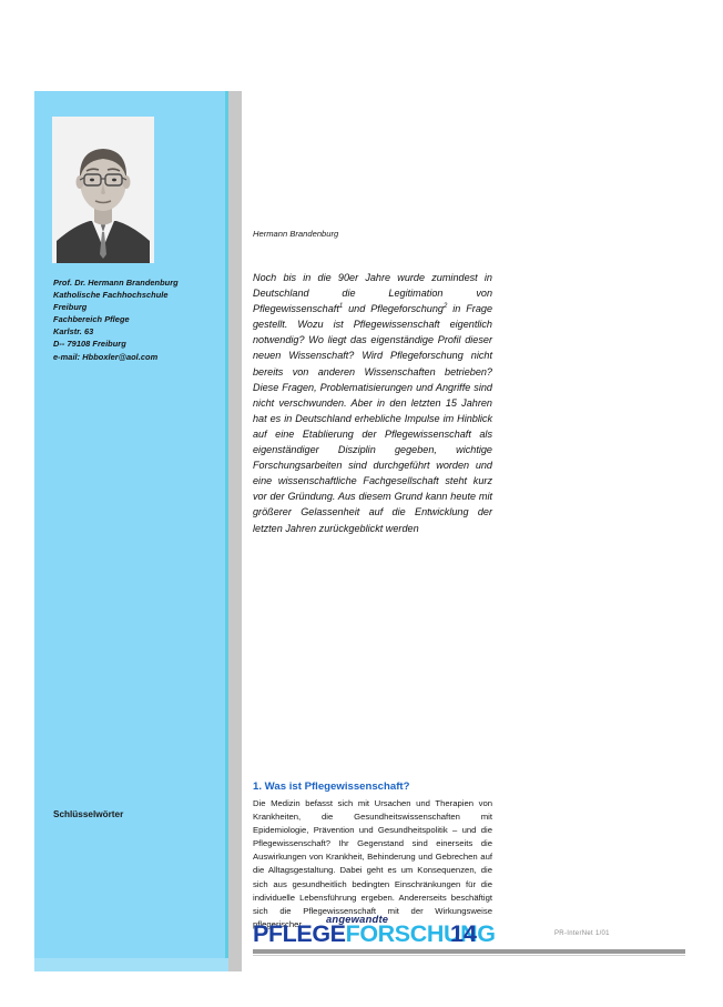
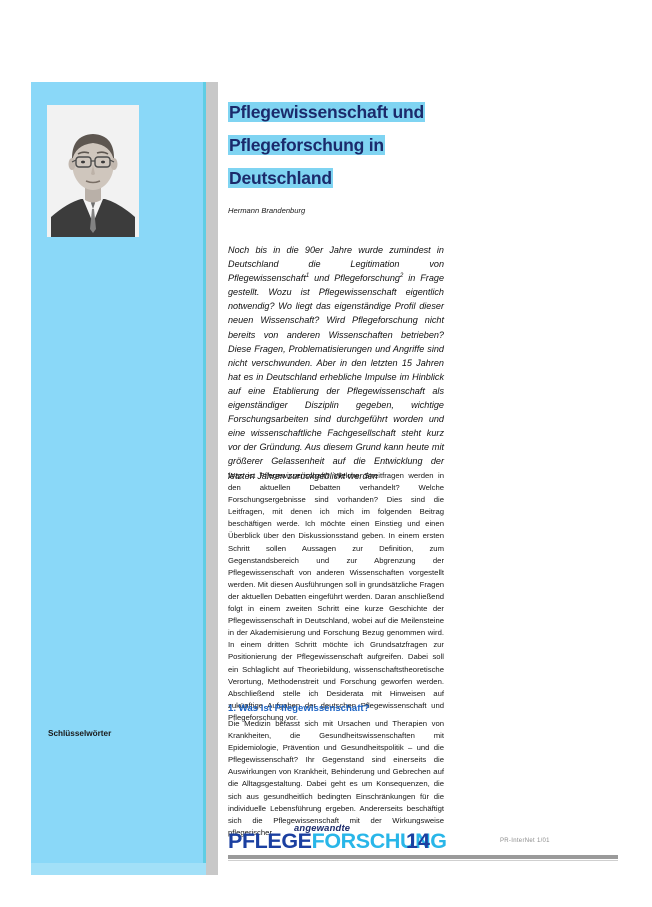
- Prof. Dr. Hermann Brandenburg
- Katholische Fachhochschule
- Freiburg
- Fachbereich Pflege
- Karlstr. 63
- D-- 79108 Freiburg
- e-mail: Hbboxler@aol.com
  Schlüsselwörter
+ Pflegewissenschaft und
+ Pflegeforschung in
+ Deutschland
  Hermann Brandenburg
  Noch bis in die 90er Jahre wurde zumindest in Deutschland die Legitimation von Pflegewissenschaft und Pflegeforschung in Frage gestellt. Wozu ist Pflegewissenschaft eigentlich notwendig? Wo liegt das eigenständige Profil dieser neuen Wissenschaft? Wird Pflegeforschung nicht bereits von anderen Wissenschaften betrieben? Diese Fragen, Problematisierungen und Angriffe sind nicht verschwunden. Aber in den letzten 15 Jahren hat es in Deutschland erhebliche Impulse im Hinblick auf eine Etablierung der Pflegewissenschaft als eigenständiger Disziplin gegeben, wichtige Forschungsarbeiten sind durchgeführt worden und eine wissenschaftliche Fachgesellschaft steht kurz vor der Gründung. Aus diesem Grund kann heute mit größerer Gelassenheit auf die Entwicklung der letzten Jahren zurückgeblickt werden
+ Was ist Pflegewissenschaft? Welche Streitfragen werden in den aktuellen Debatten verhandelt? Welche Forschungsergebnisse sind vorhanden? Dies sind die Leitfragen, mit denen ich mich im folgenden Beitrag beschäftigen werde. Ich möchte einen Einstieg und einen Überblick über den Diskussionsstand geben. In einem ersten Schritt sollen Aussagen zur Definition, zum Gegenstandsbereich und zur Abgrenzung der Pflegewissenschaft von anderen Wissenschaften vorgestellt werden. Mit diesen Ausführungen soll in grundsätzliche Fragen der aktuellen Debatten eingeführt werden. Daran anschließend folgt in einem zweiten Schritt eine kurze Geschichte der Pflegewissenschaft in Deutschland, wobei auf die Meilensteine in der Akademisierung und Forschung Bezug genommen wird. In einem dritten Schritt möchte ich Grundsatzfragen zur Positionierung der Pflegewissenschaft aufgreifen. Dabei soll ein Schlaglicht auf Theoriebildung, wissenschaftstheoretische Verortung, Methodenstreit und Forschung geworfen werden. Abschließend stelle ich Desiderata mit Hinweisen auf zukünftige Aufgaben der deutschen Pflegewissenschaft und Pflegeforschung vor.
  1. Was ist Pflegewissenschaft?
  Die Medizin befasst sich mit Ursachen und Therapien von Krankheiten, die Gesundheitswissenschaften mit Epidemiologie, Prävention und Gesundheitspolitik – und die Pflegewissenschaft? Ihr Gegenstand sind einerseits die Auswirkungen von Krankheit, Behinderung und Gebrechen auf die Alltagsgestaltung. Dabei geht es um Konsequenzen, die sich aus gesundheitlich bedingten Einschränkungen für die individuelle Lebensführung ergeben. Andererseits beschäftigt sich die Pflegewissenschaft mit der Wirkungsweise pflegerischer
  angewandte
  PFLEGEFORSCHUNG
  14
